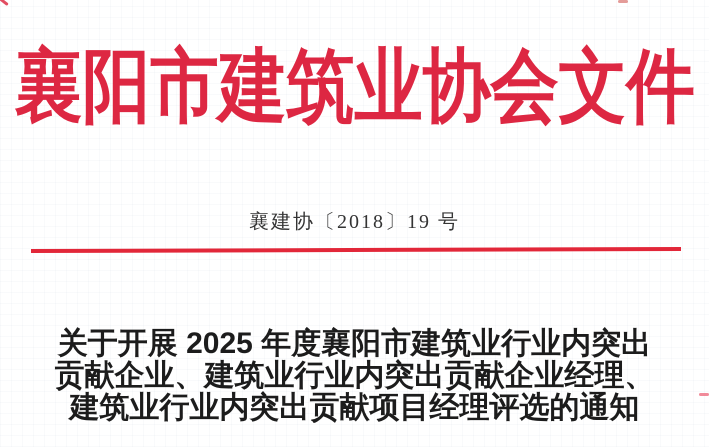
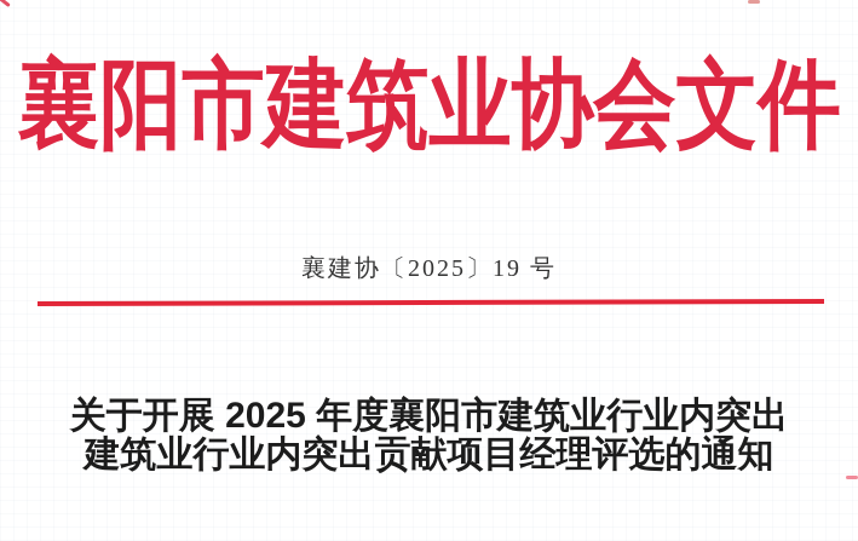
  襄阳市建筑业协会文件
- 襄建协〔2018〕19 号
+ 襄建协〔2025〕19 号
  关于开展 2025 年度襄阳市建筑业行业内突出
- 贡献企业、建筑业行业内突出贡献企业经理、
  建筑业行业内突出贡献项目经理评选的通知
